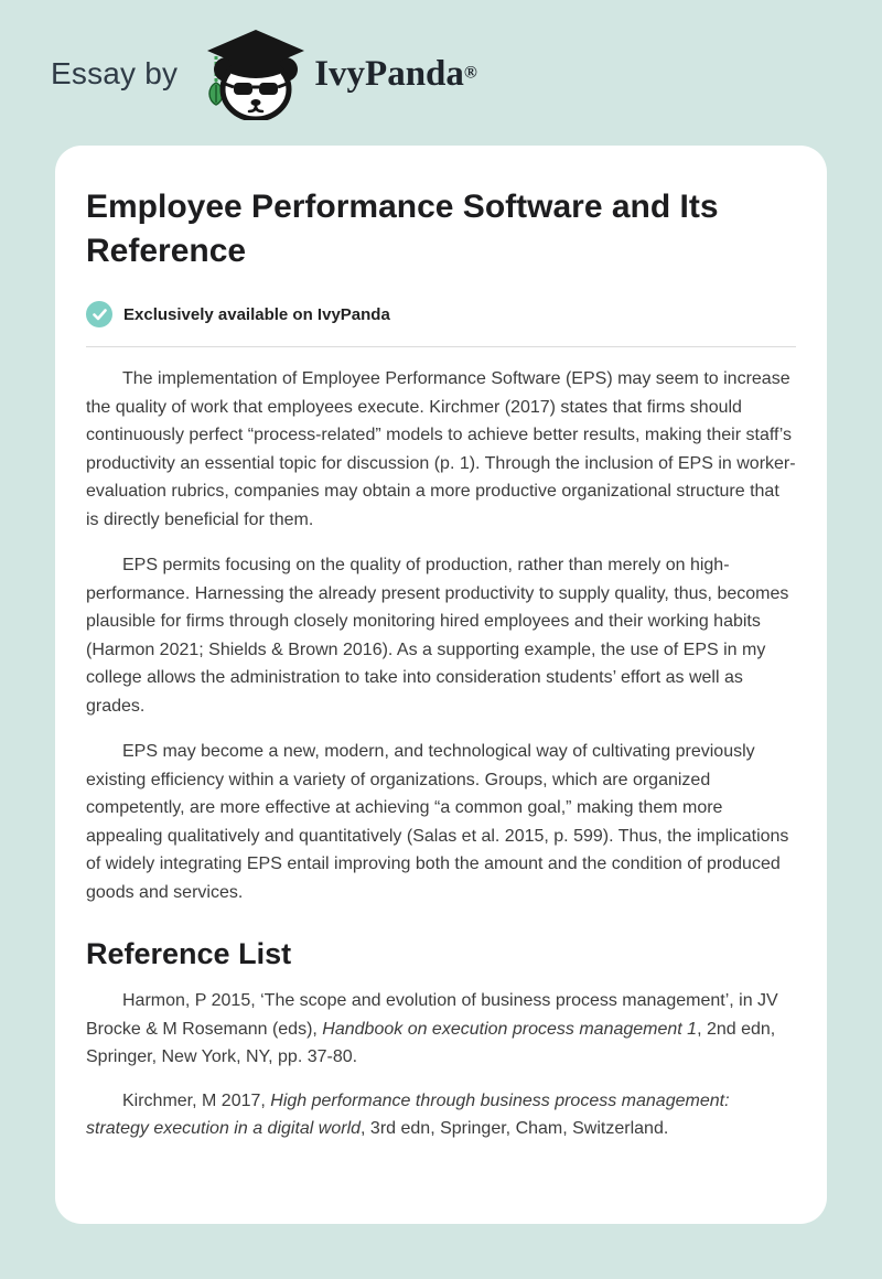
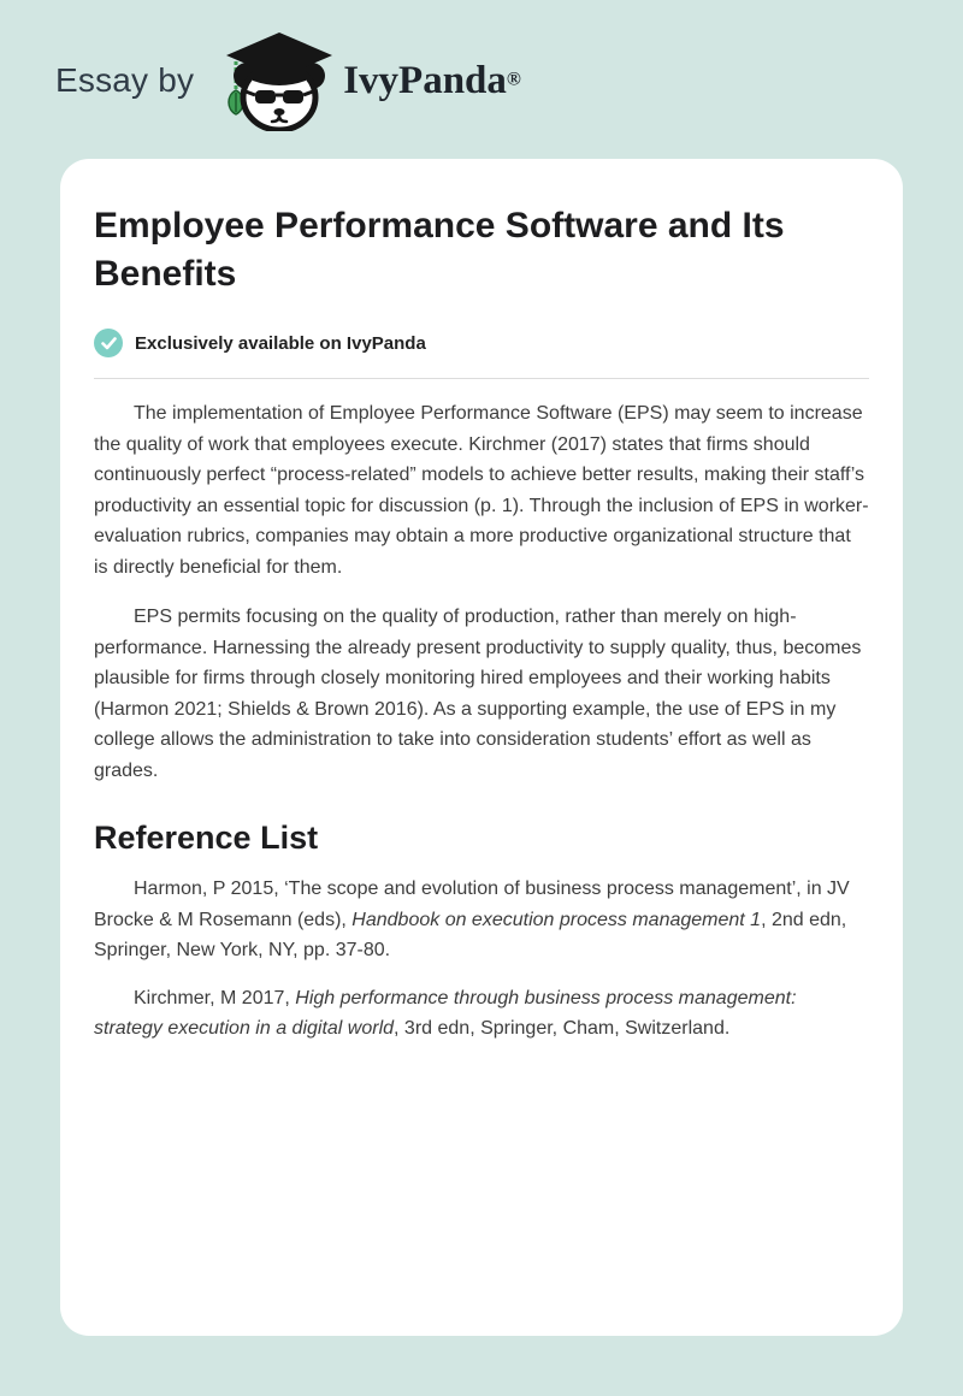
  Essay by
  IvyPanda®
- Employee Performance Software and Its Reference
+ Employee Performance Software and Its Benefits
  Exclusively available on IvyPanda
  The implementation of Employee Performance Software (EPS) may seem to increase the quality of work that employees execute. Kirchmer (2017) states that firms should continuously perfect “process-related” models to achieve better results, making their staff’s productivity an essential topic for discussion (p. 1). Through the inclusion of EPS in worker-evaluation rubrics, companies may obtain a more productive organizational structure that is directly beneficial for them.
  EPS permits focusing on the quality of production, rather than merely on high-performance. Harnessing the already present productivity to supply quality, thus, becomes plausible for firms through closely monitoring hired employees and their working habits (Harmon 2021; Shields & Brown 2016). As a supporting example, the use of EPS in my college allows the administration to take into consideration students’ effort as well as grades.
- EPS may become a new, modern, and technological way of cultivating previously existing efficiency within a variety of organizations. Groups, which are organized competently, are more effective at achieving “a common goal,” making them more appealing qualitatively and quantitatively (Salas et al. 2015, p. 599). Thus, the implications of widely integrating EPS entail improving both the amount and the condition of produced goods and services.
  Reference List
  Harmon, P 2015, ‘The scope and evolution of business process management’, in JV Brocke & M Rosemann (eds), Handbook on execution process management 1, 2nd edn, Springer, New York, NY, pp. 37-80.
  Kirchmer, M 2017, High performance through business process management: strategy execution in a digital world, 3rd edn, Springer, Cham, Switzerland.
